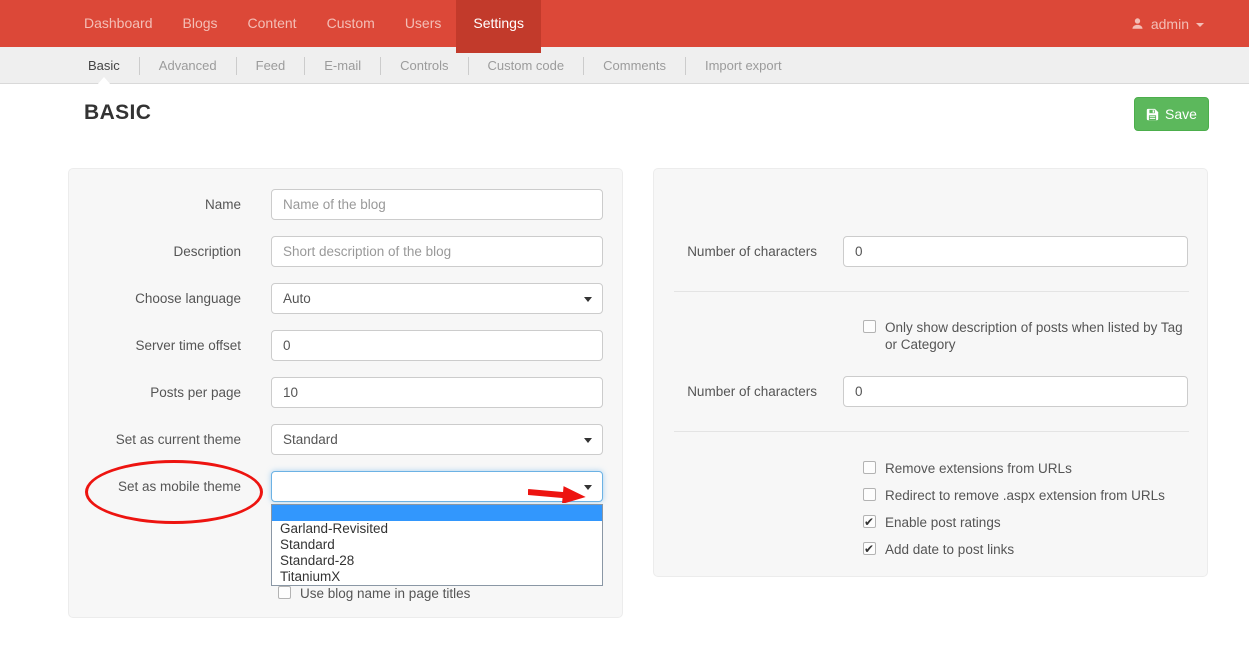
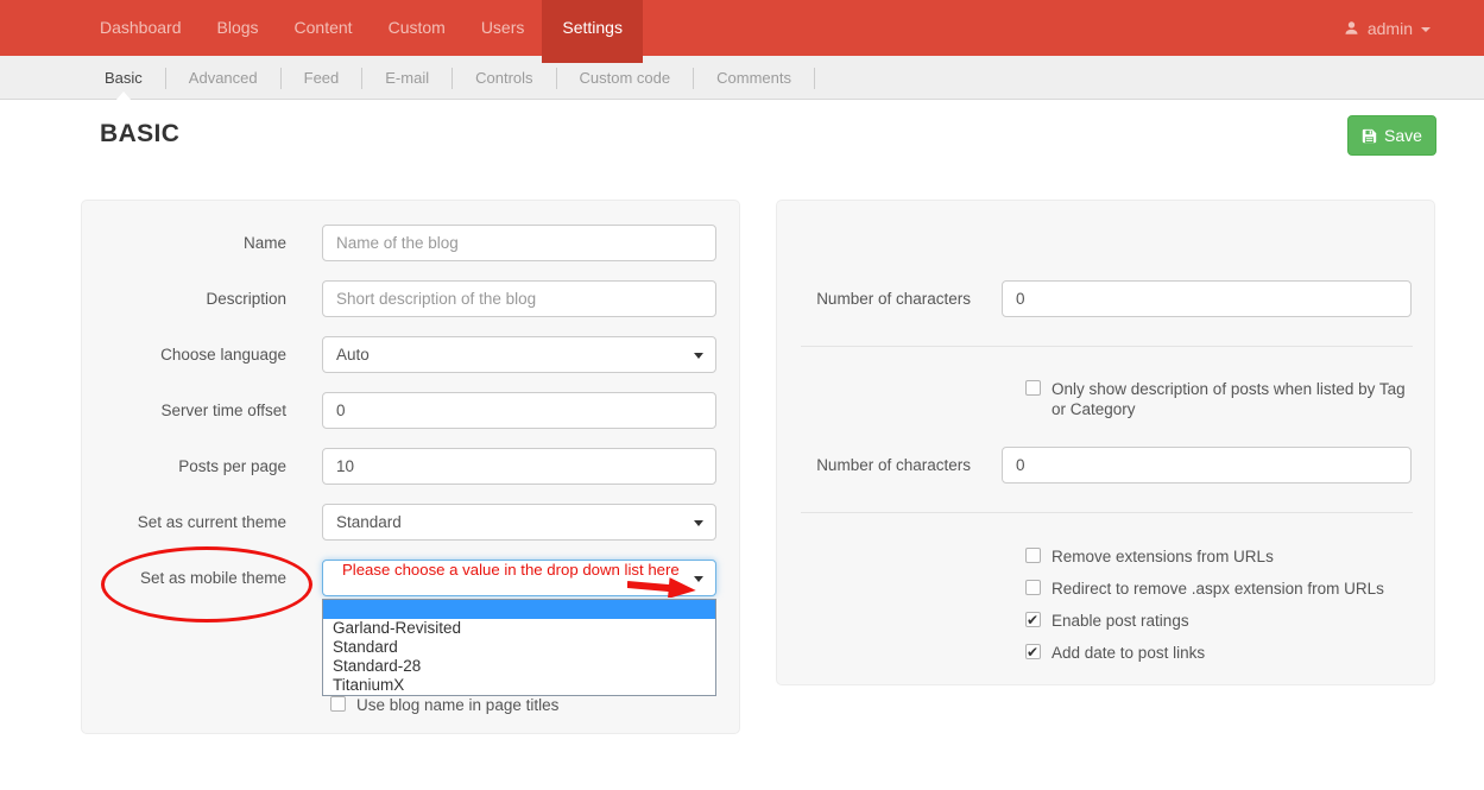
  Dashboard
  Blogs
  Content
  Custom
  Users
  Settings
  admin
  Basic
  Advanced
  Feed
  E-mail
  Controls
  Custom code
  Comments
- Import export
  BASIC
  Save
  Name
  Name of the blog
  Description
  Short description of the blog
  Choose language
  Auto
  Server time offset
  0
  Posts per page
  10
  Set as current theme
  Standard
  Set as mobile theme
+ Please choose a value in the drop down list here
  Garland-Revisited
  Standard
  Standard-28
  TitaniumX
  Use blog name in page titles
  Number of characters
  0
  Only show description of posts when listed by Tag or Category
  Number of characters
  0
  Remove extensions from URLs
  Redirect to remove .aspx extension from URLs
  Enable post ratings
  Add date to post links
